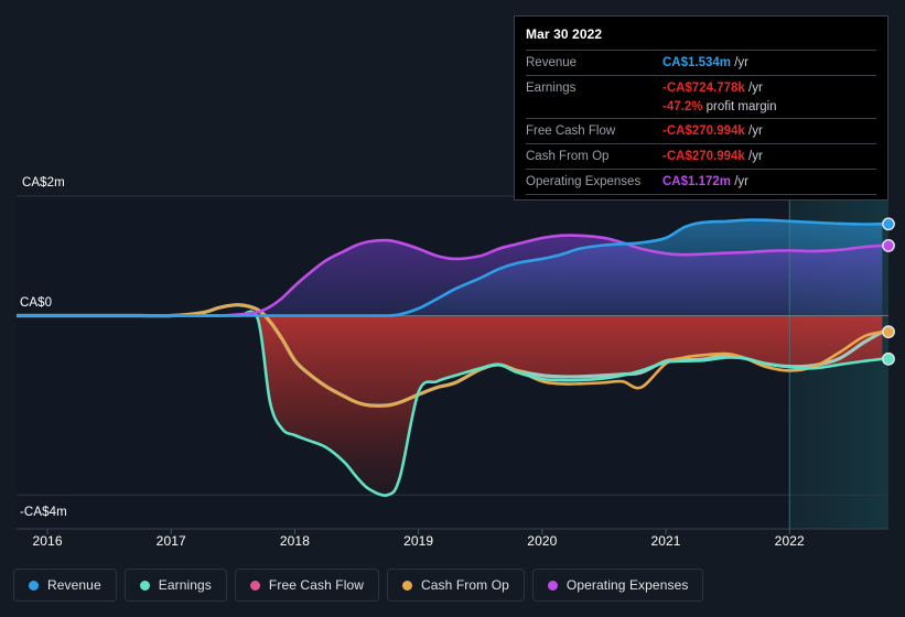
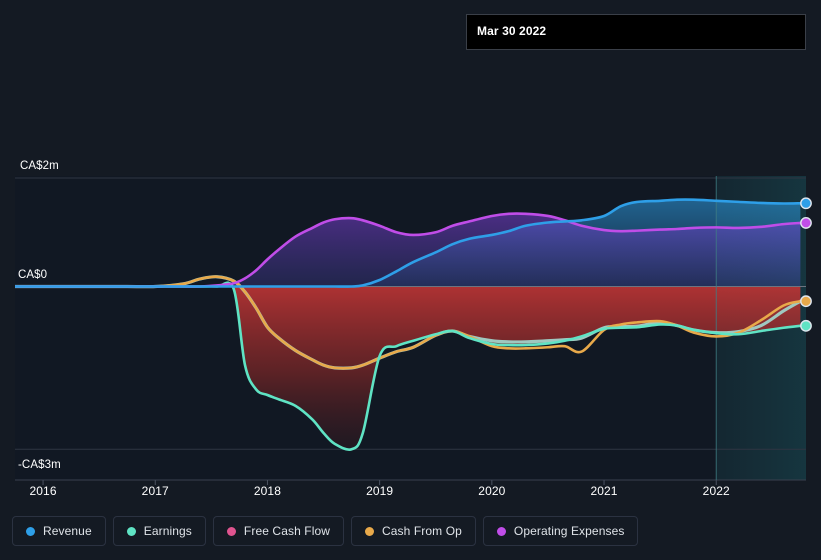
  CA$2m
  CA$0
- -CA$4m
+ -CA$3m
  2016
  2017
  2018
  2019
  2020
  2021
  2022
  Mar 30 2022
- Revenue	CA$1.534m /yr
- Earnings	-CA$724.778k /yr
- 	-47.2% profit margin
- Free Cash Flow	-CA$270.994k /yr
- Cash From Op	-CA$270.994k /yr
- Operating Expenses	CA$1.172m /yr
  Revenue
  Earnings
  Free Cash Flow
  Cash From Op
  Operating Expenses
